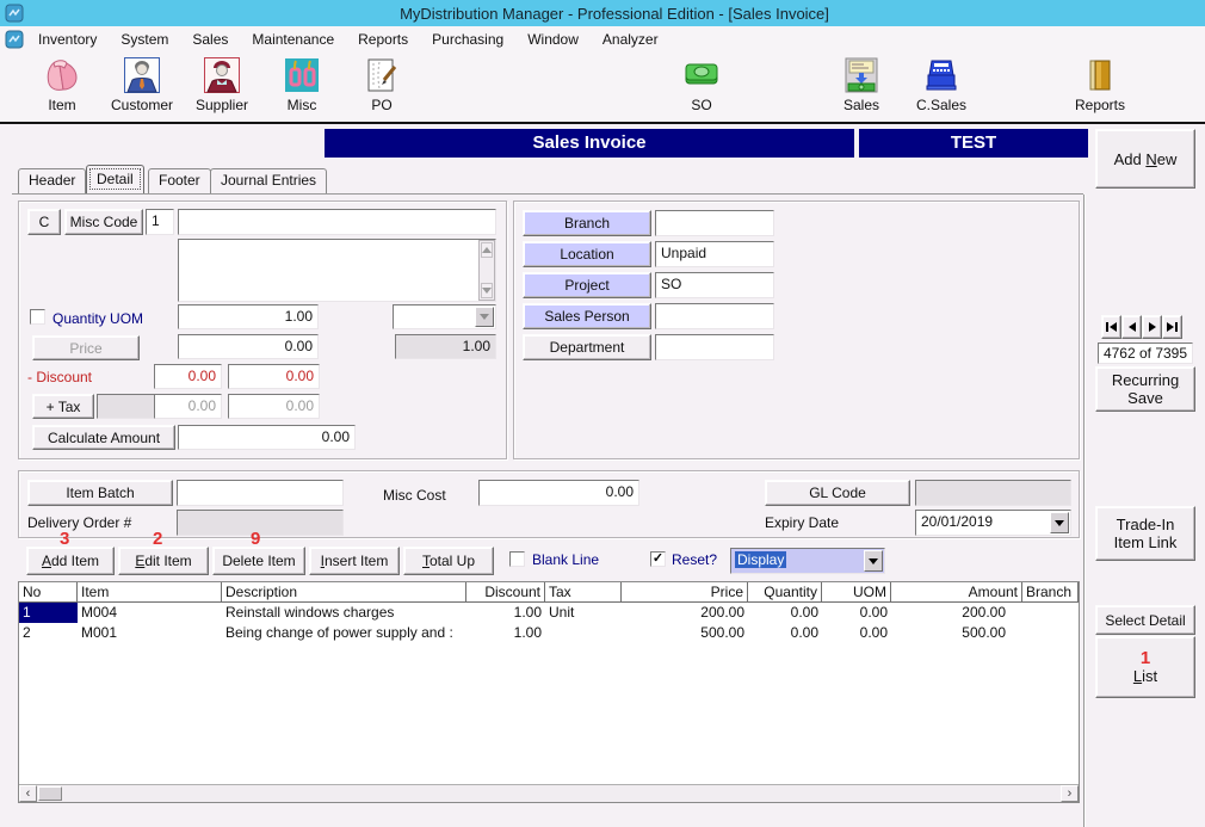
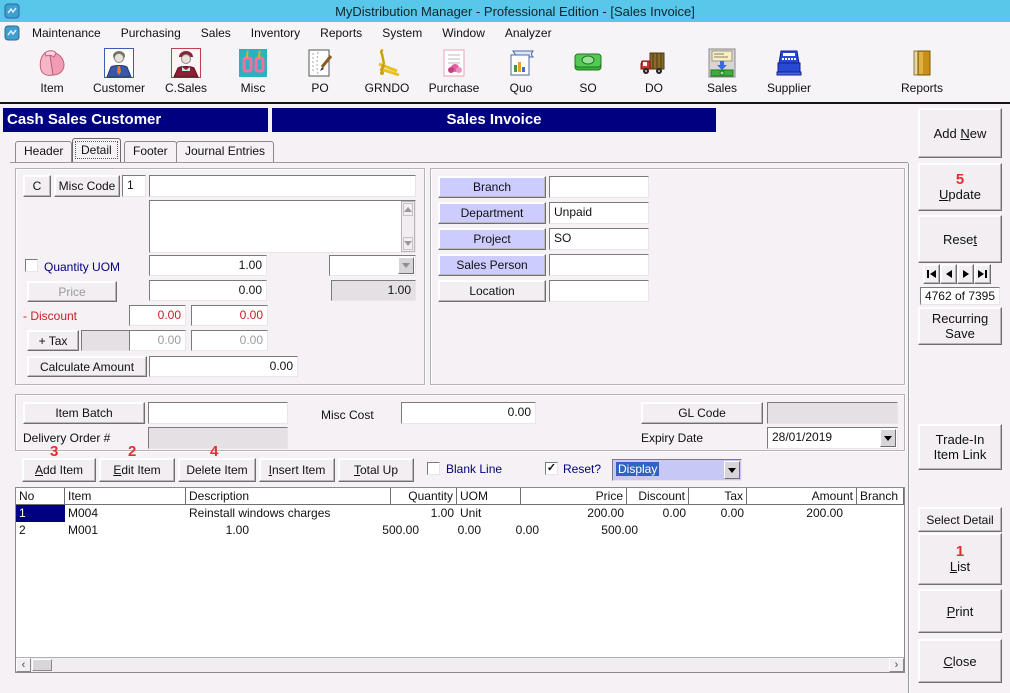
  MyDistribution Manager - Professional Edition - [Sales Invoice]
- Inventory
+ Maintenance
- System
+ Purchasing
  Sales
- Maintenance
+ Inventory
  Reports
- Purchasing
+ System
  Window
  Analyzer
  Item
  Customer
- Supplier
+ C.Sales
  Misc
  PO
+ GRNDO
+ Purchase
+ Quo
  SO
+ DO
  Sales
- C.Sales
+ Supplier
  Reports
+ Cash Sales Customer
  Sales Invoice
- TEST
  Header
  Detail
  Footer
  Journal Entries
  C
  Misc Code
  1
  Quantity UOM
  1.00
  Price
  0.00
  1.00
  - Discount
  0.00
  0.00
  + Tax
  0.00
  0.00
  Calculate Amount
  0.00
  Branch
- Location
+ Department
  Unpaid
  Project
  SO
  Sales Person
- Department
+ Location
  Item Batch
  Delivery Order #
  Misc Cost
  0.00
  GL Code
  Expiry Date
- 20/01/2019
+ 28/01/2019
  3
  2
- 9
+ 4
  Add Item
  Edit Item
  Delete Item
  Insert Item
  Total Up
  Blank Line
  ✓
  Reset?
  Display
  No
  Item
  Description
- Discount
+ Quantity
- Tax
+ UOM
  Price
- Quantity
+ Discount
- UOM
+ Tax
  Amount
  Branch
  1
  M004
  Reinstall windows charges
  1.00
  Unit
  200.00
  0.00
  0.00
  200.00
  2
  M001
- Being change of power supply and :
  1.00
  500.00
  0.00
  0.00
  500.00
  ‹
  ›
  Add New
+ 5
+ Update
+ Reset
  4762 of 7395
  Recurring
  Save
  Trade-In
  Item Link
  Select Detail
  1
  List
+ Print
+ Close
